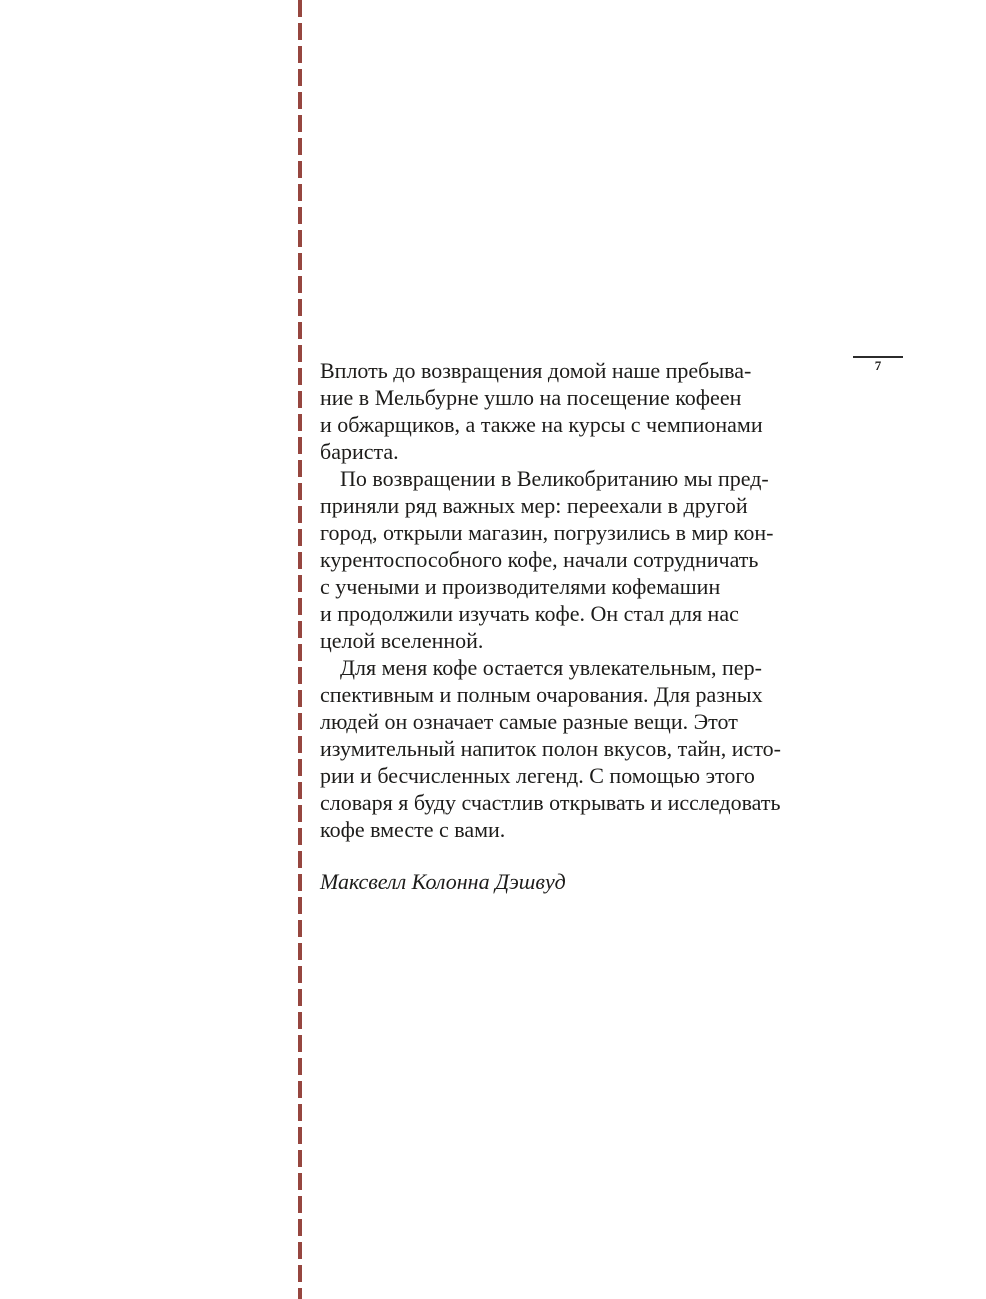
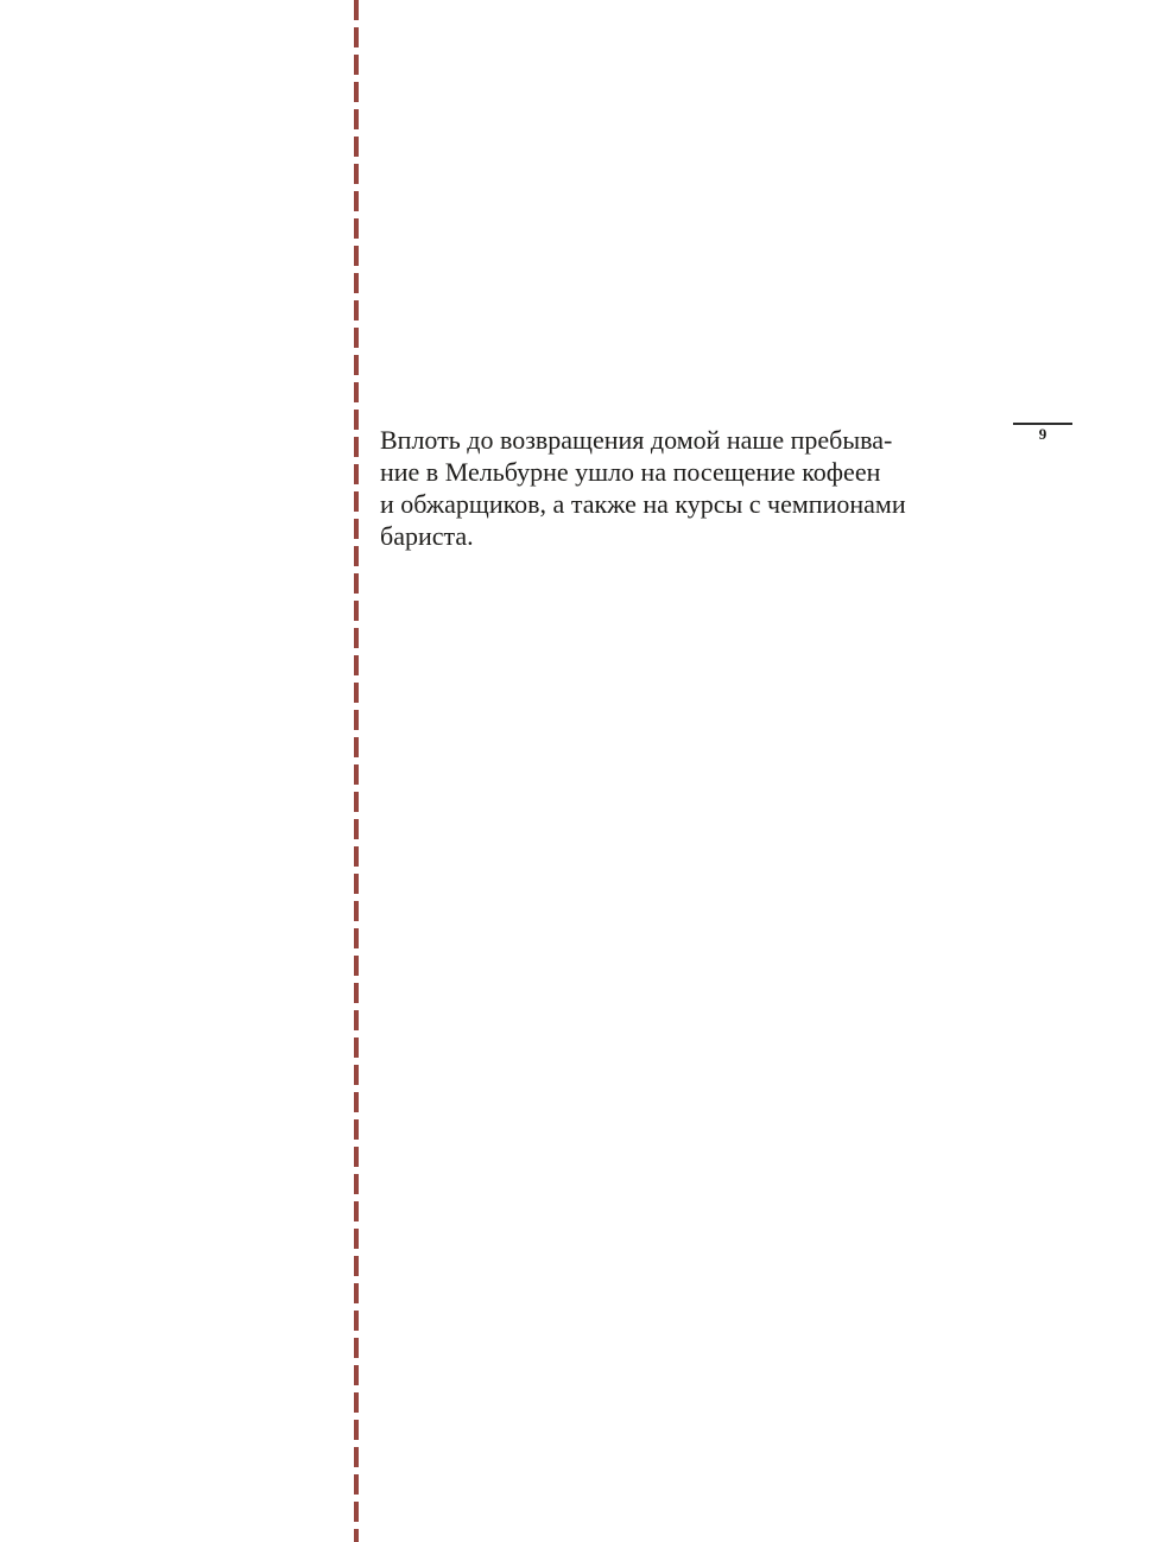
- 7
+ 9
  Вплоть до возвращения домой наше пребыва-
  ние в Мельбурне ушло на посещение кофеен
  и обжарщиков, а также на курсы с чемпионами
  бариста.
- По возвращении в Великобританию мы пред-
- приняли ряд важных мер: переехали в другой
- город, открыли магазин, погрузились в мир кон-
- курентоспособного кофе, начали сотрудничать
- с учеными и производителями кофемашин
- и продолжили изучать кофе. Он стал для нас
- целой вселенной.
- Для меня кофе остается увлекательным, пер-
- спективным и полным очарования. Для разных
- людей он означает самые разные вещи. Этот
- изумительный напиток полон вкусов, тайн, исто-
- рии и бесчисленных легенд. С помощью этого
- словаря я буду счастлив открывать и исследовать
- кофе вместе с вами.
- Максвелл Колонна Дэшвуд
